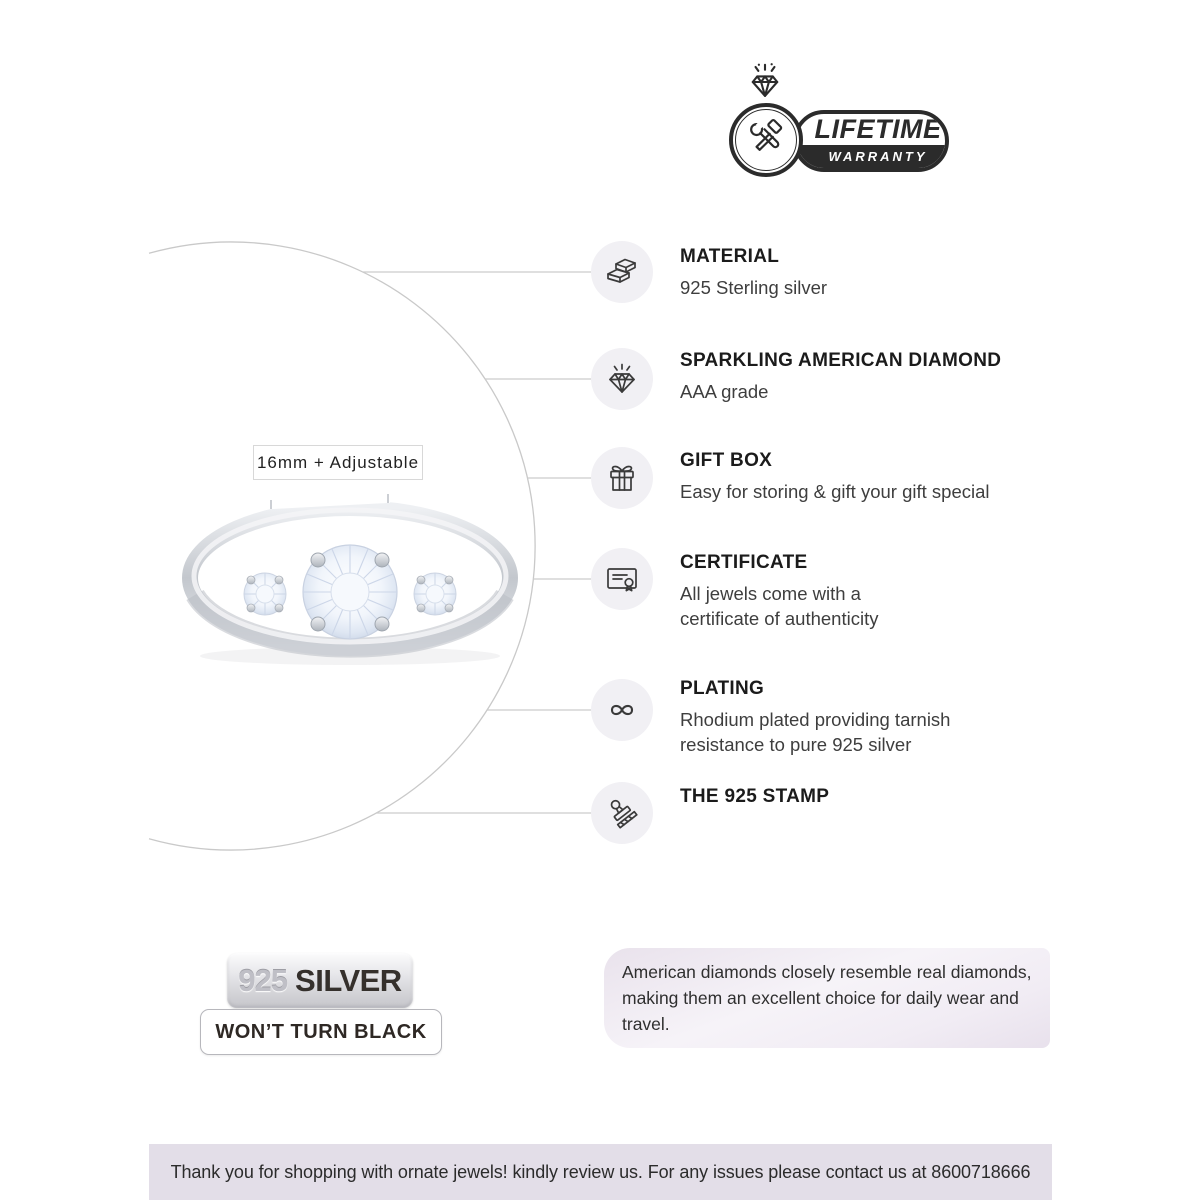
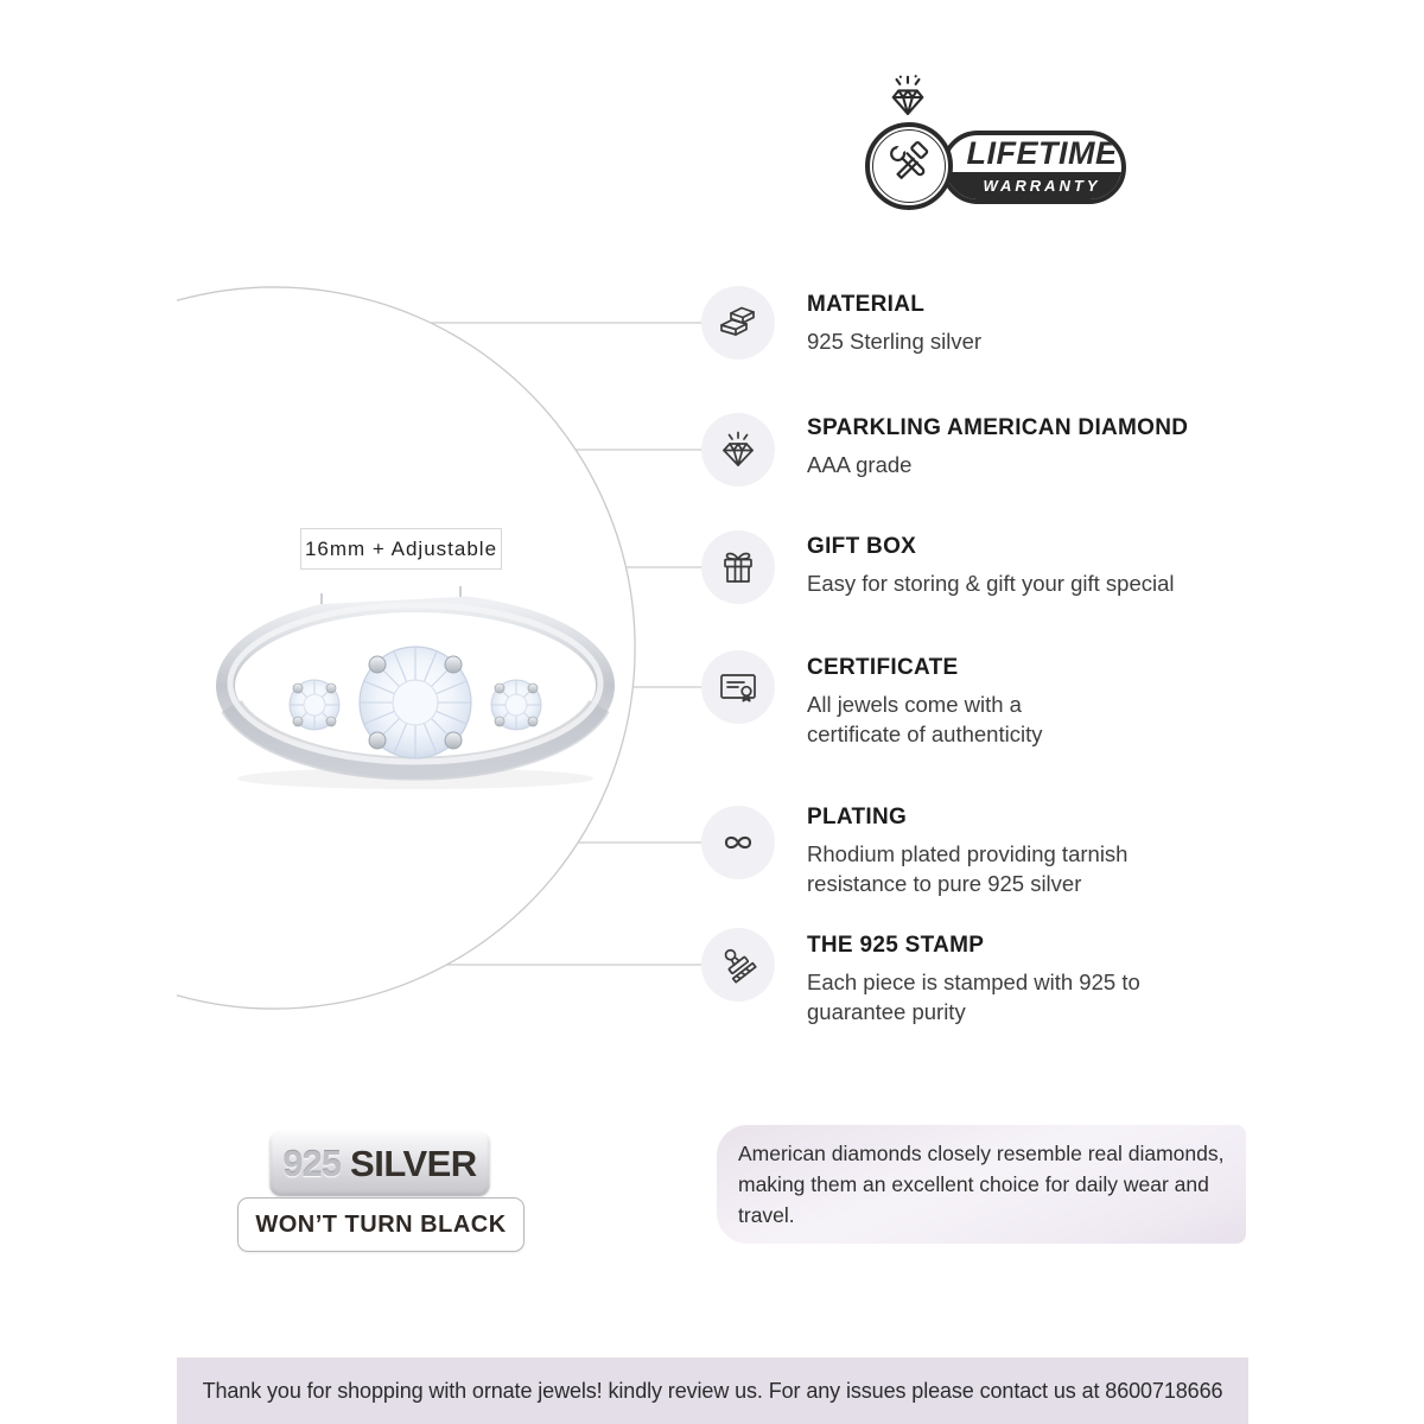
  LIFETIME
  WARRANTY
  16mm + Adjustable
  MATERIAL
  925 Sterling silver
  SPARKLING AMERICAN DIAMOND
  AAA grade
  GIFT BOX
  Easy for storing & gift your gift special
  CERTIFICATE
  All jewels come with a certificate of authenticity
  PLATING
  Rhodium plated providing tarnish resistance to pure 925 silver
  THE 925 STAMP
+ Each piece is stamped with 925 to guarantee purity
  925
  SILVER
  WON’T TURN BLACK
  American diamonds closely resemble real diamonds, making them an excellent choice for daily wear and travel.
  Thank you for shopping with ornate jewels! kindly review us. For any issues please contact us at 8600718666
